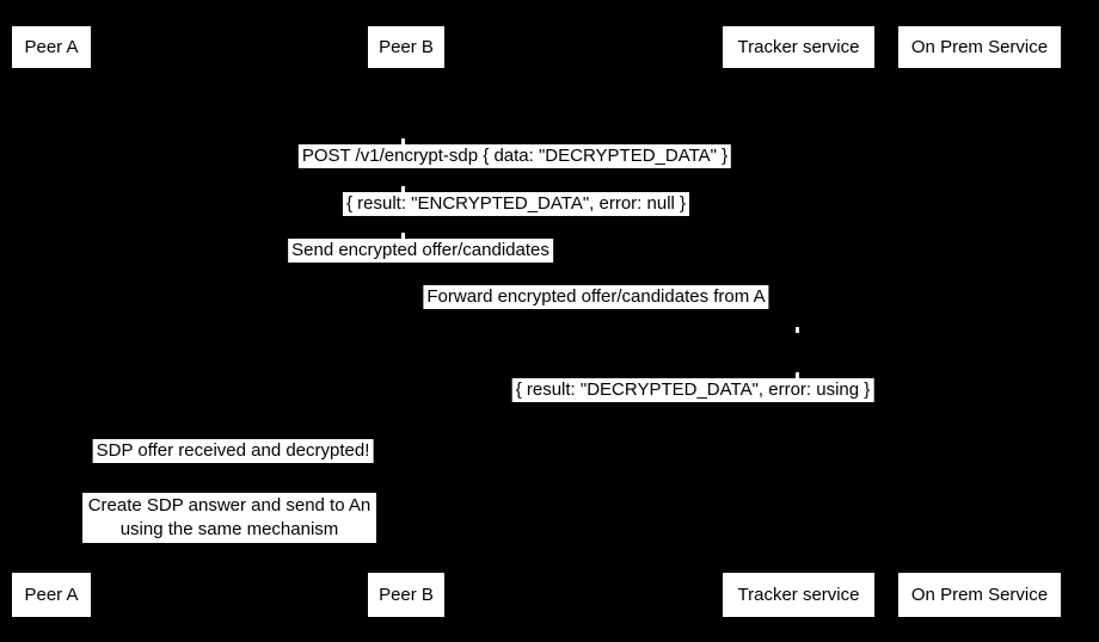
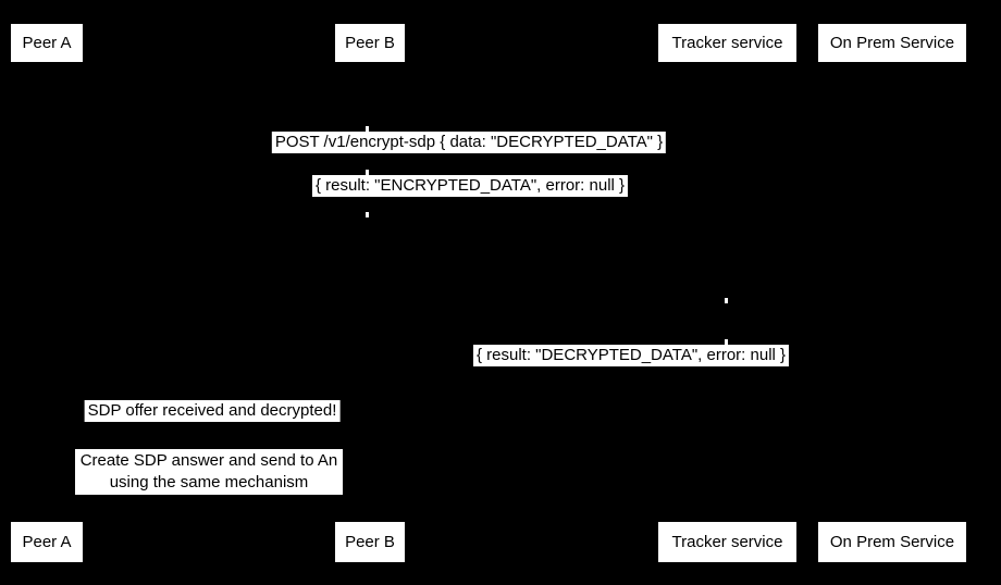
  Peer A
  Peer B
  Tracker service
  On Prem Service
  POST /v1/encrypt-sdp { data: "DECRYPTED_DATA" }
  { result: "ENCRYPTED_DATA", error: null }
- Send encrypted offer/candidates
- Forward encrypted offer/candidates from A
- { result: "DECRYPTED_DATA", error: using }
+ { result: "DECRYPTED_DATA", error: null }
  SDP offer received and decrypted!
  Create SDP answer and send to An
  using the same mechanism
  Peer A
  Peer B
  Tracker service
  On Prem Service
